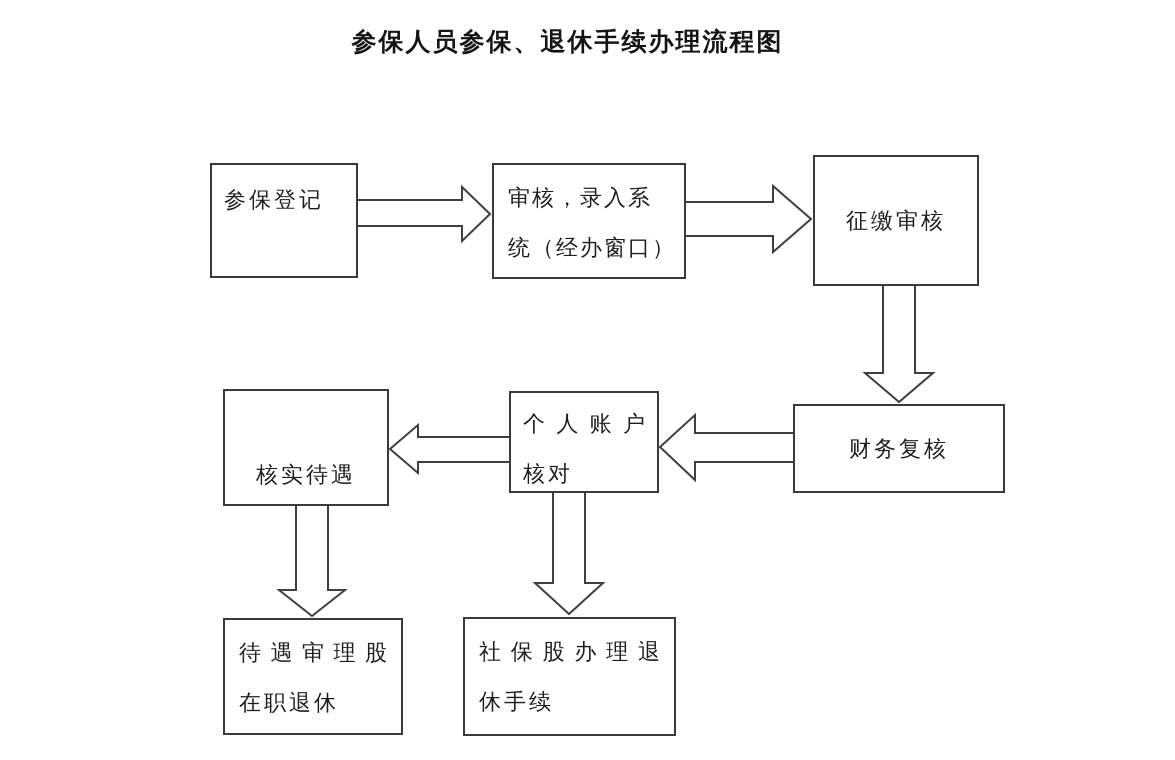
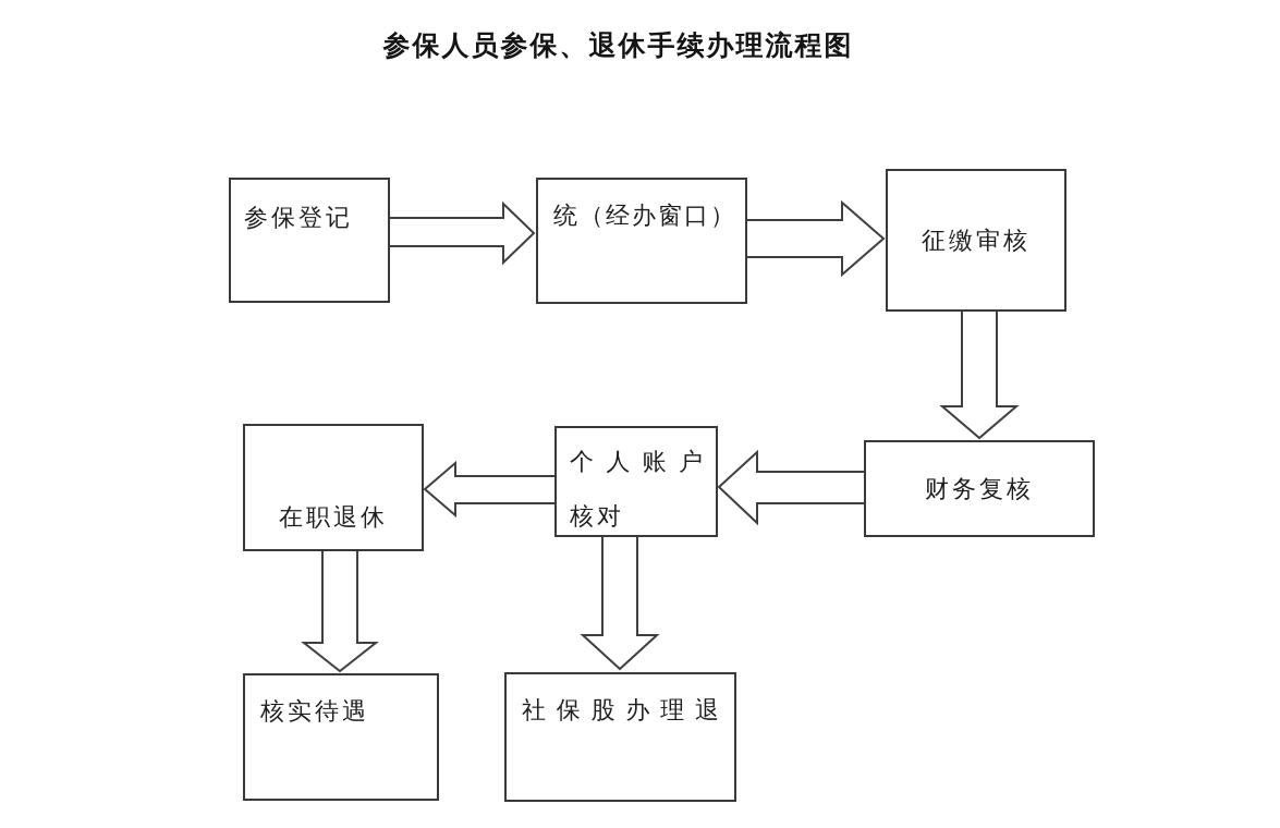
  参保人员参保、退休手续办理流程图
  参保登记
- 审核，录入系
  统（经办窗口）
  征缴审核
  财务复核
  个人账户
  核对
- 核实待遇
+ 在职退休
- 待遇审理股
- 在职退休
+ 核实待遇
  社保股办理退
- 休手续
